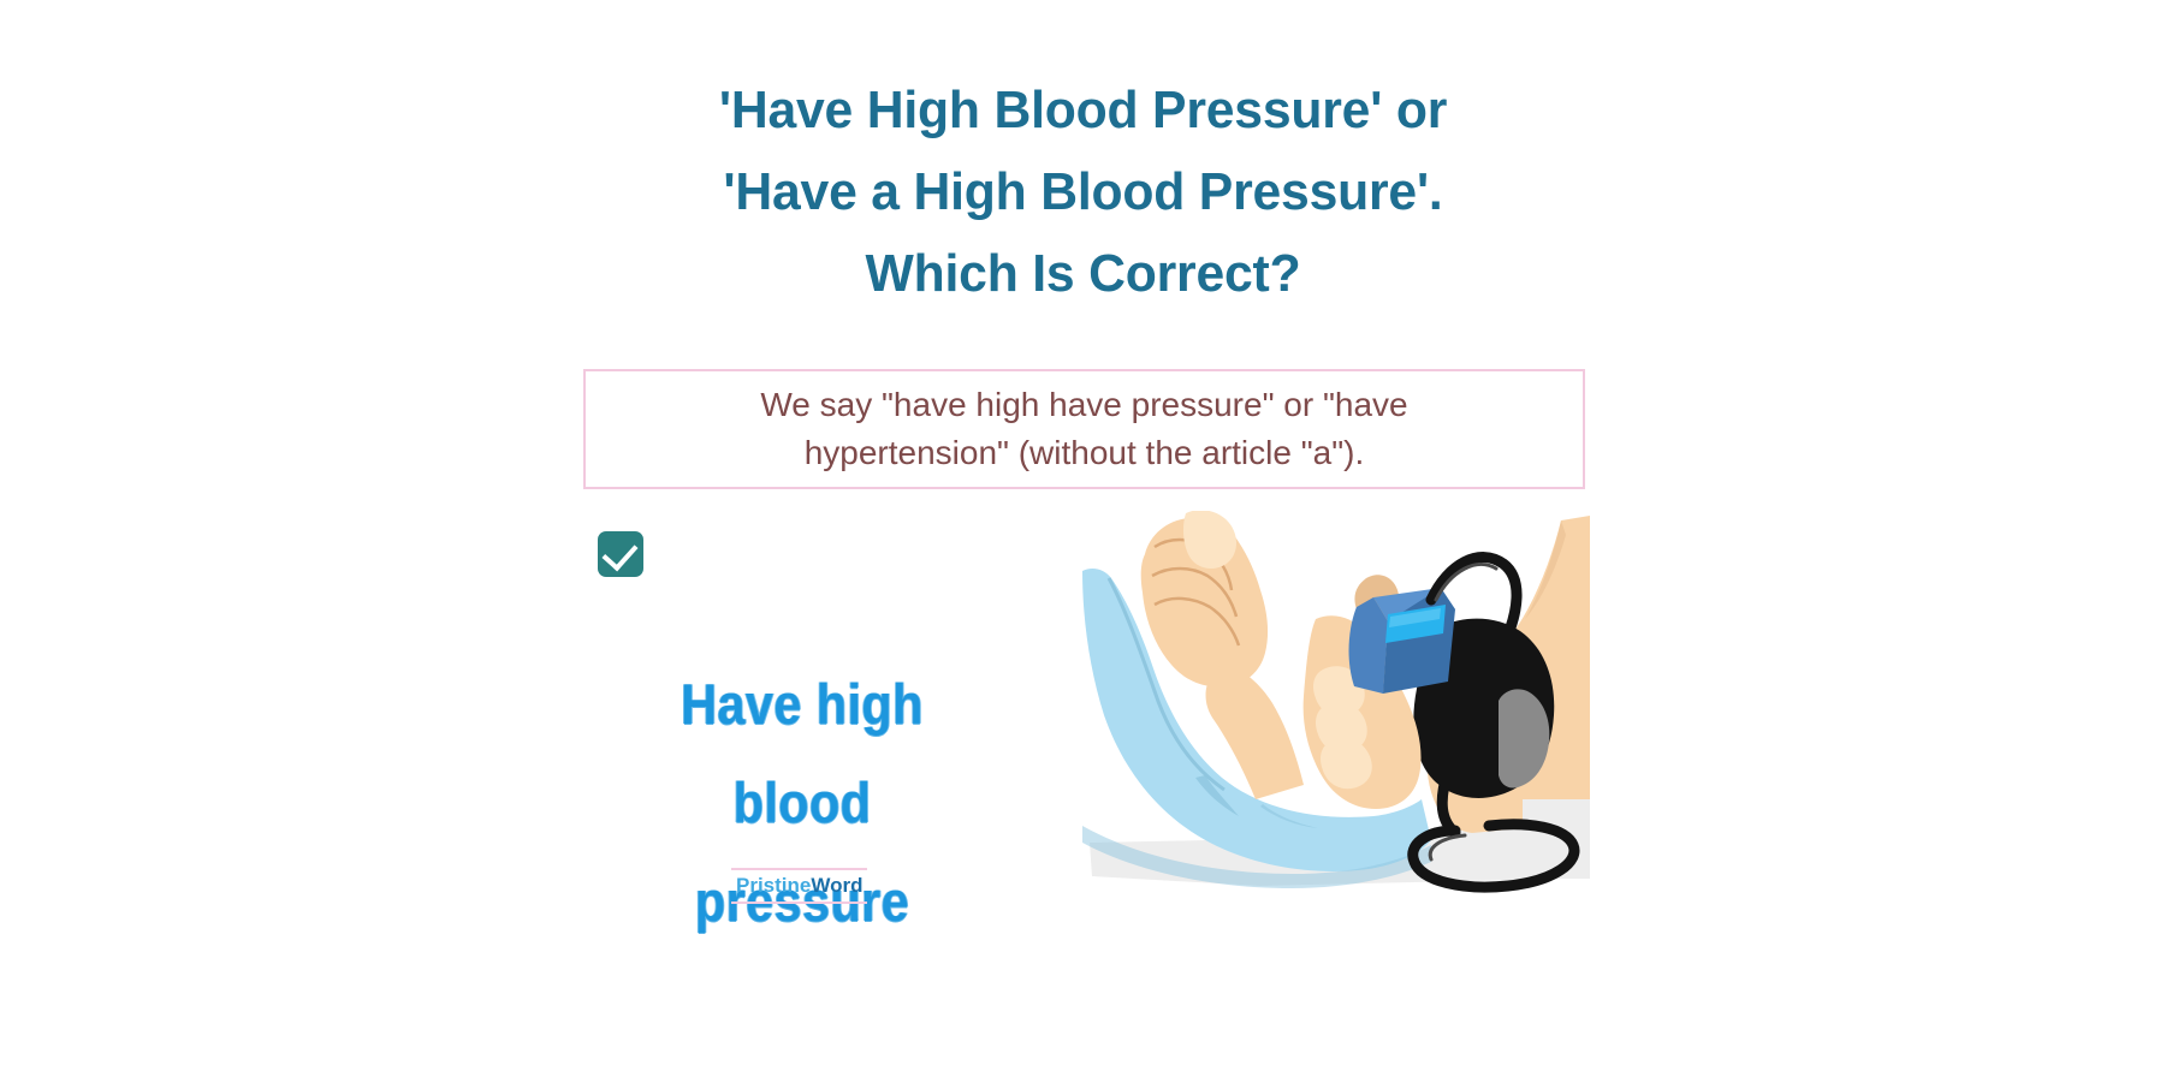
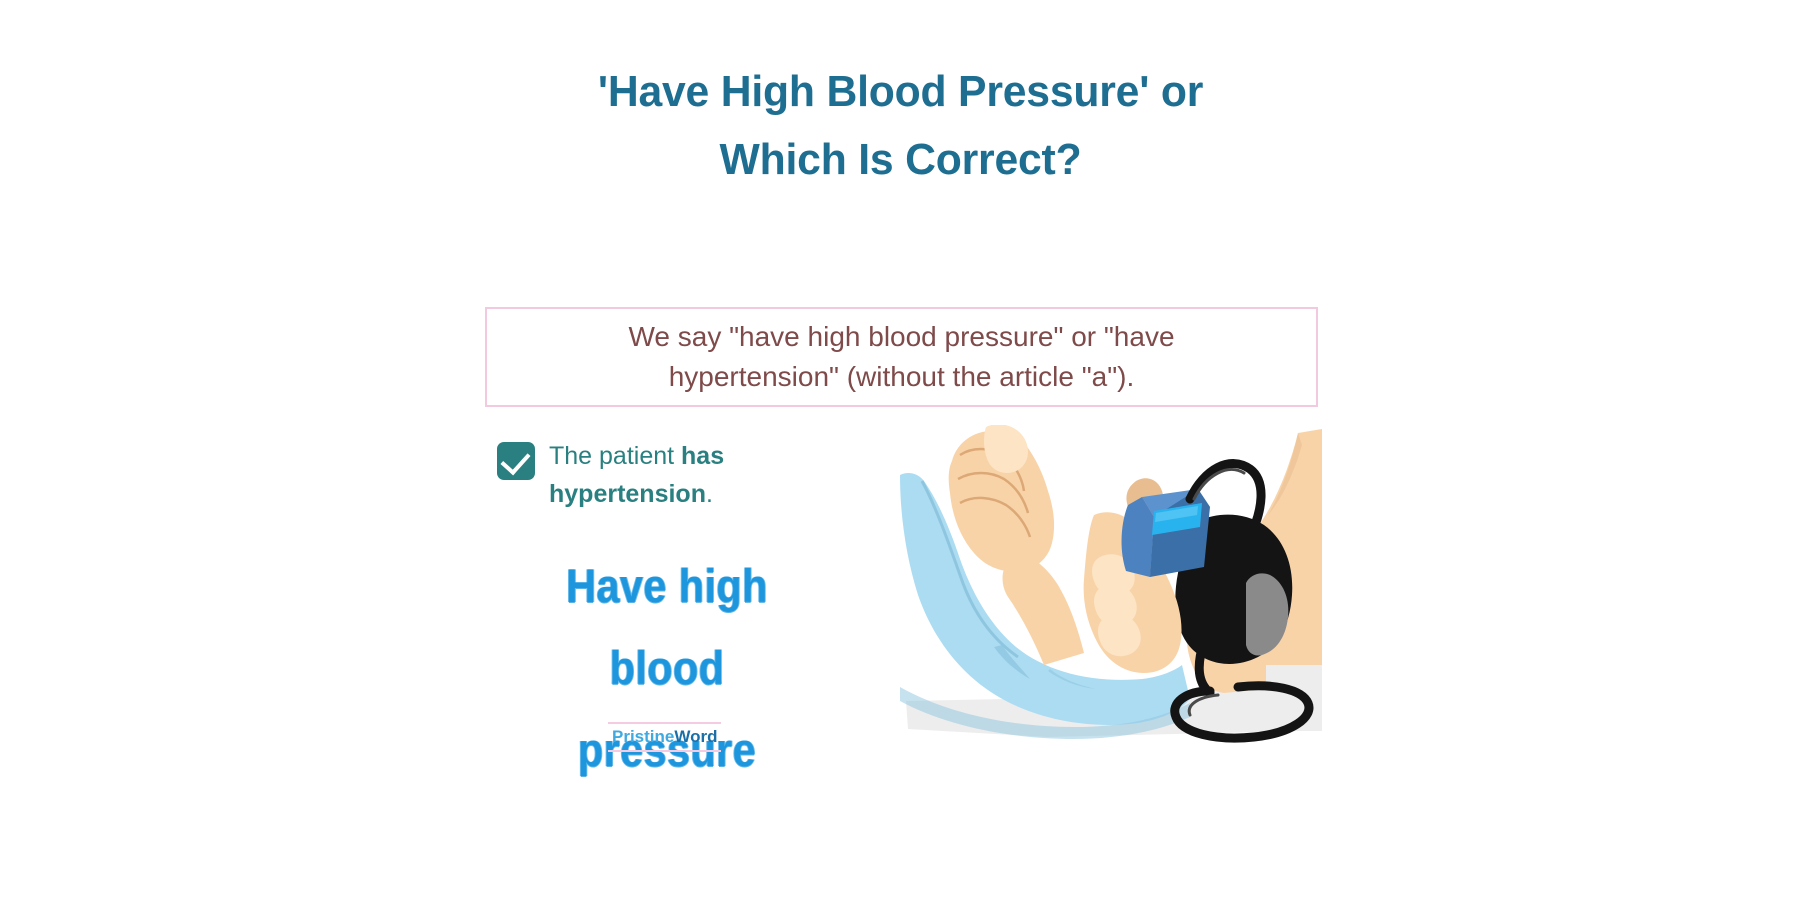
  'Have High Blood Pressure' or
- 'Have a High Blood Pressure'.
  Which Is Correct?
- We say "have high have pressure" or "have hypertension" (without the article "a").
+ We say "have high blood pressure" or "have hypertension" (without the article "a").
+ The patient has hypertension.
  Have high blood pressure
  PristineWord
